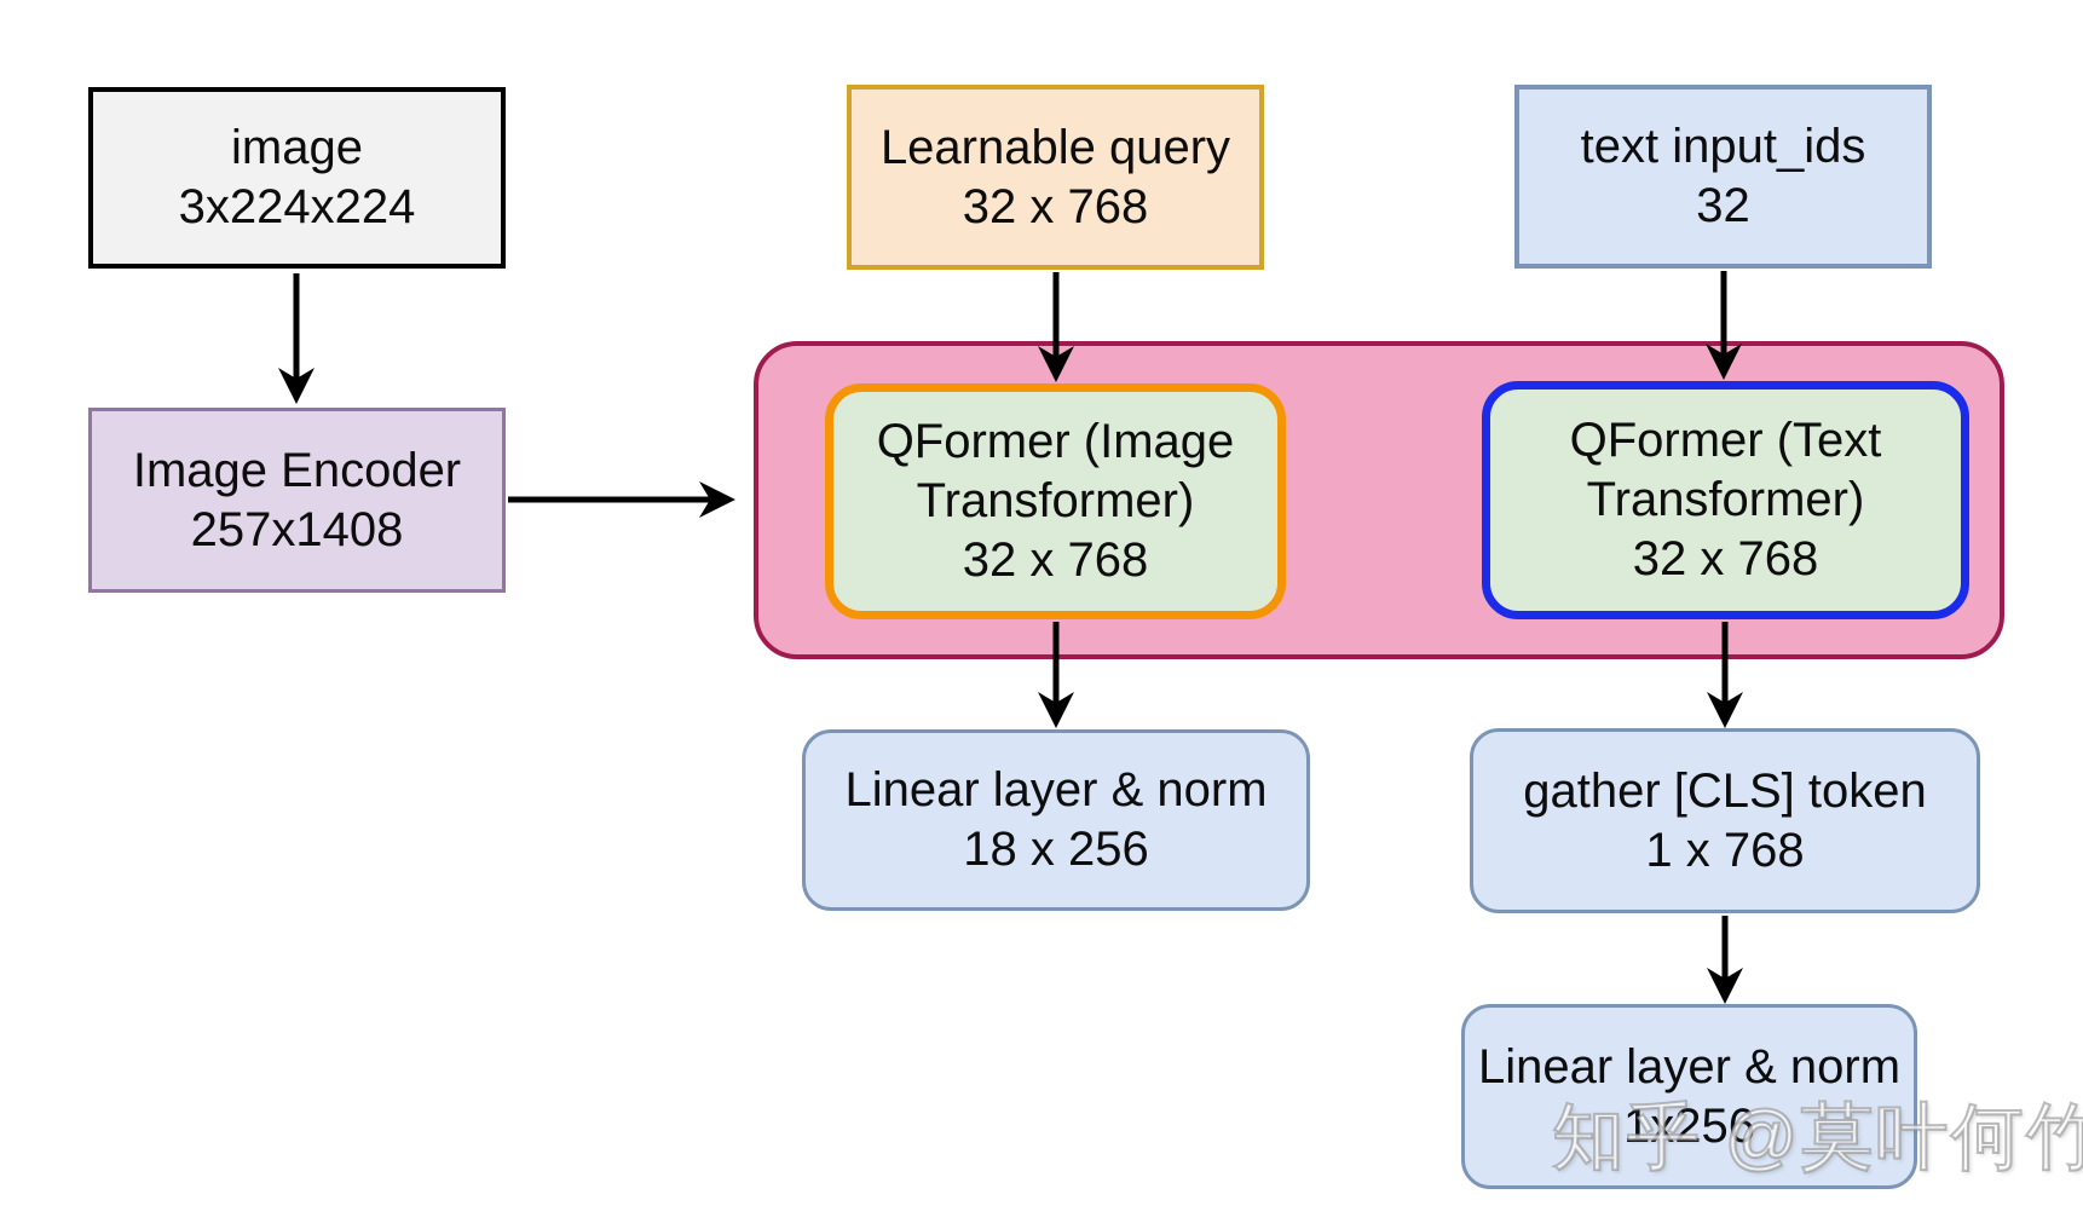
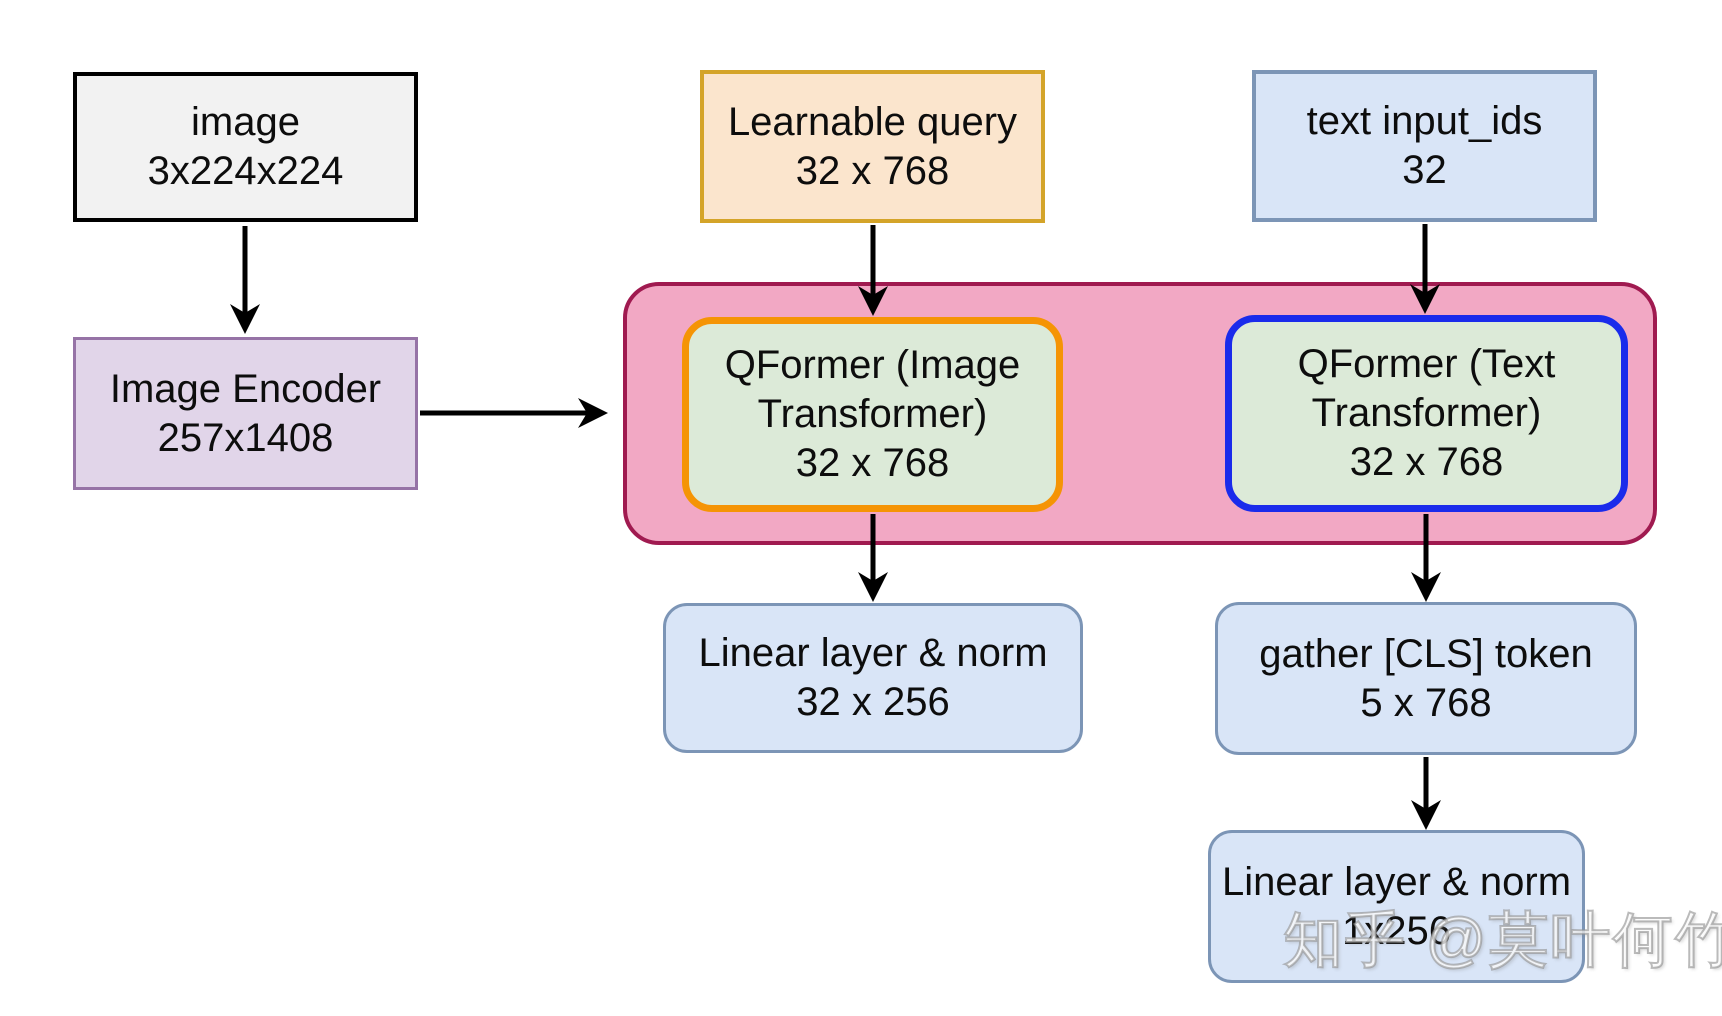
  image
  3x224x224
  Learnable query
  32 x 768
  text input_ids
  32
  Image Encoder
  257x1408
  QFormer (Image Transformer)
  32 x 768
  QFormer (Text Transformer)
  32 x 768
  Linear layer & norm
- 18 x 256
+ 32 x 256
  gather [CLS] token
- 1 x 768
+ 5 x 768
  Linear layer & norm
  1x256
  知乎 @莫叶何竹
